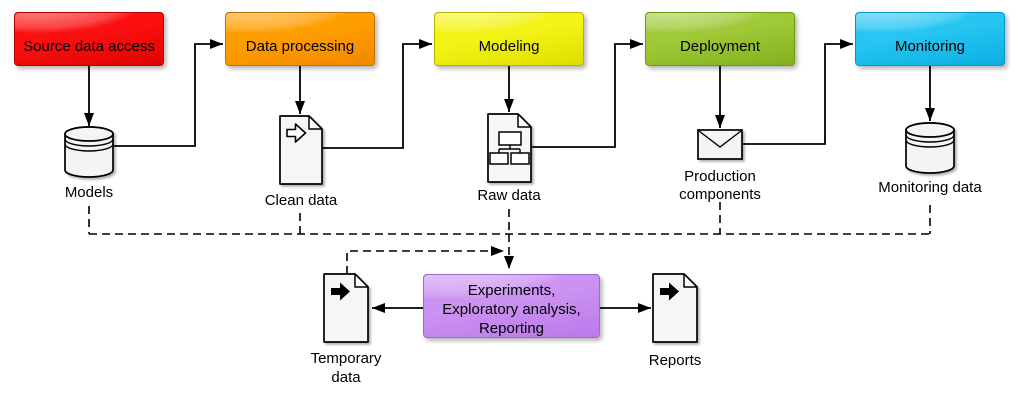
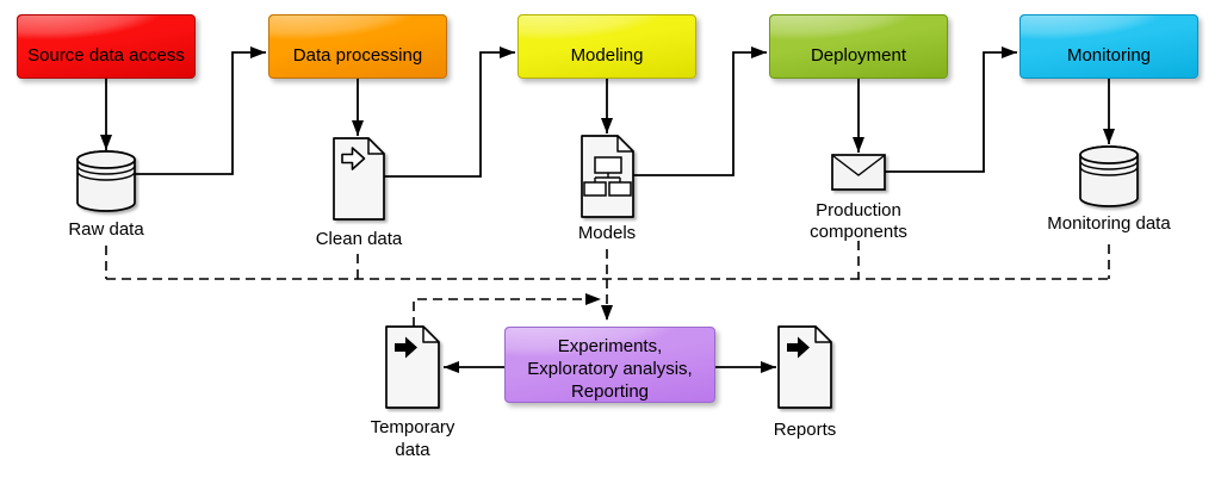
  Source data access
  Data processing
  Modeling
  Deployment
  Monitoring
  Experiments,
  Exploratory analysis,
  Reporting
- Models
+ Raw data
  Clean data
- Raw data
+ Models
  Production components
  Monitoring data
  Temporary data
  Reports
